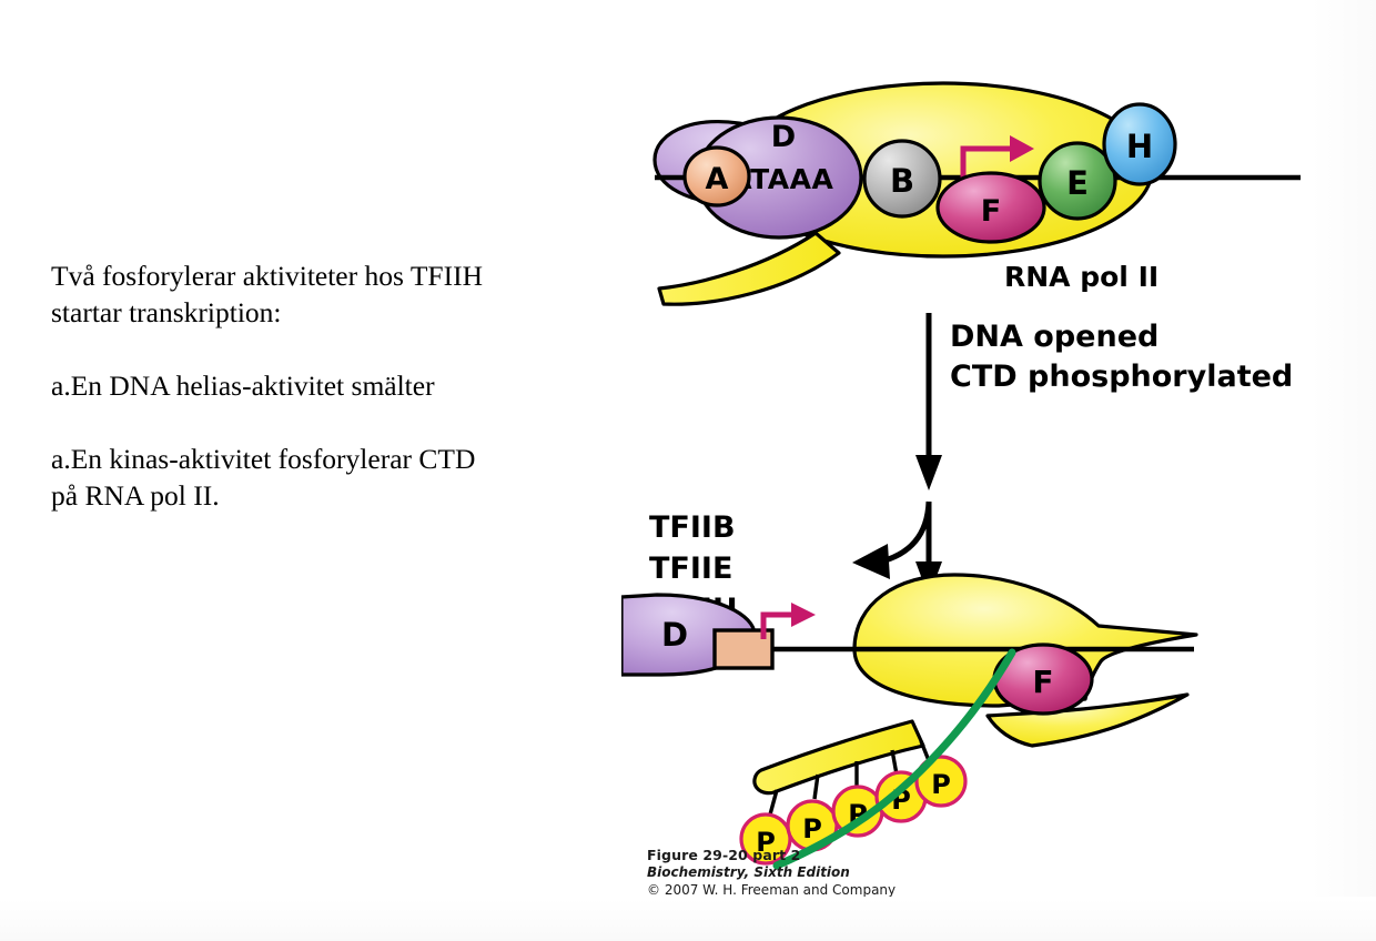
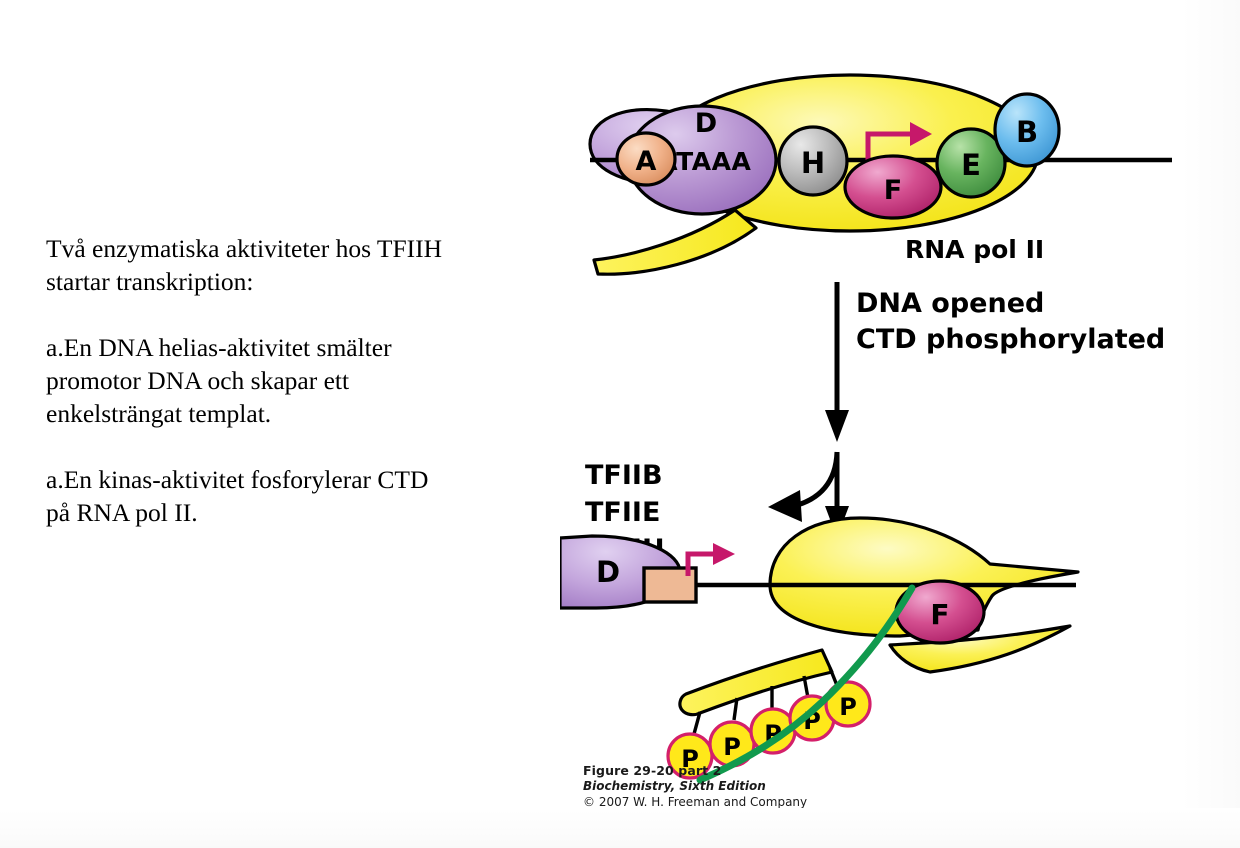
- Två fosforylerar aktiviteter hos TFIIH
+ Två enzymatiska aktiviteter hos TFIIH
  startar transkription:
  a.En DNA helias-aktivitet smälter
+ promotor DNA och skapar ett
+ enkelsträngat templat.
  a.En kinas-aktivitet fosforylerar CTD
  på RNA pol II.
  D
  A
- B
+ H
  F
  E
- H
+ B
  RNA pol II
  DNA opened
  CTD phosphorylated
  TFIIB
  TFIIE
  D
  F
  P
  P
  P
  P
  P
  Figure 29-20 part 2
  Biochemistry, Sixth Edition
  © 2007 W. H. Freeman and Company
